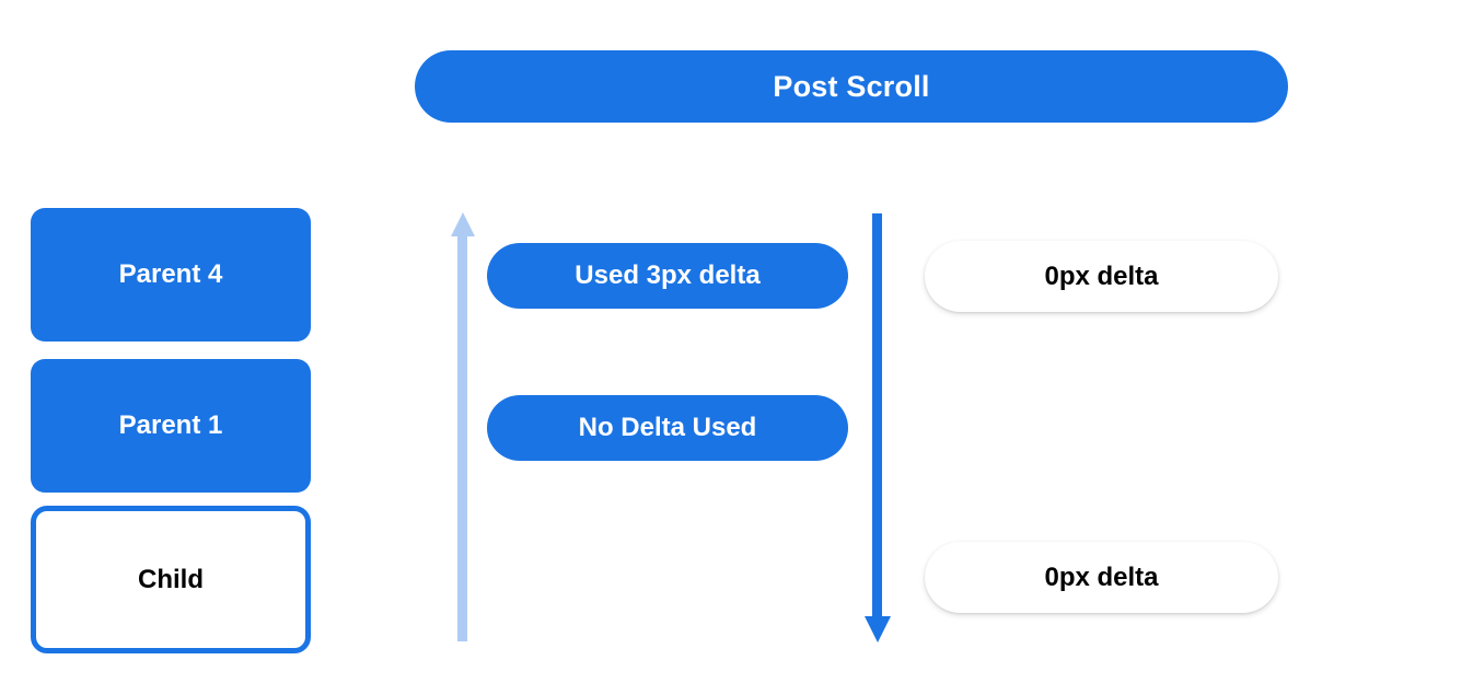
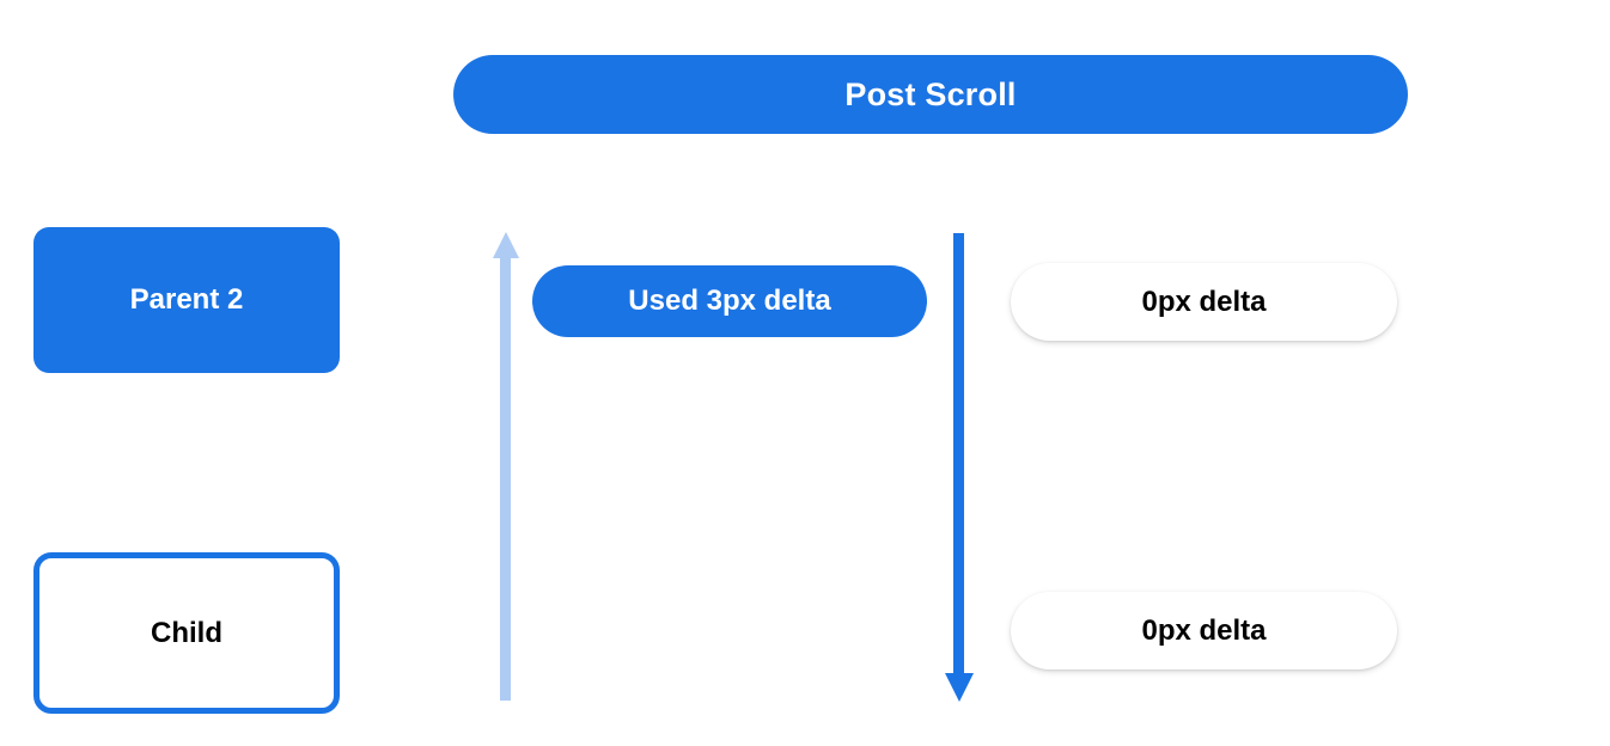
  Post Scroll
- Parent 4
+ Parent 2
- Parent 1
  Child
  Used 3px delta
- No Delta Used
  0px delta
  0px delta
